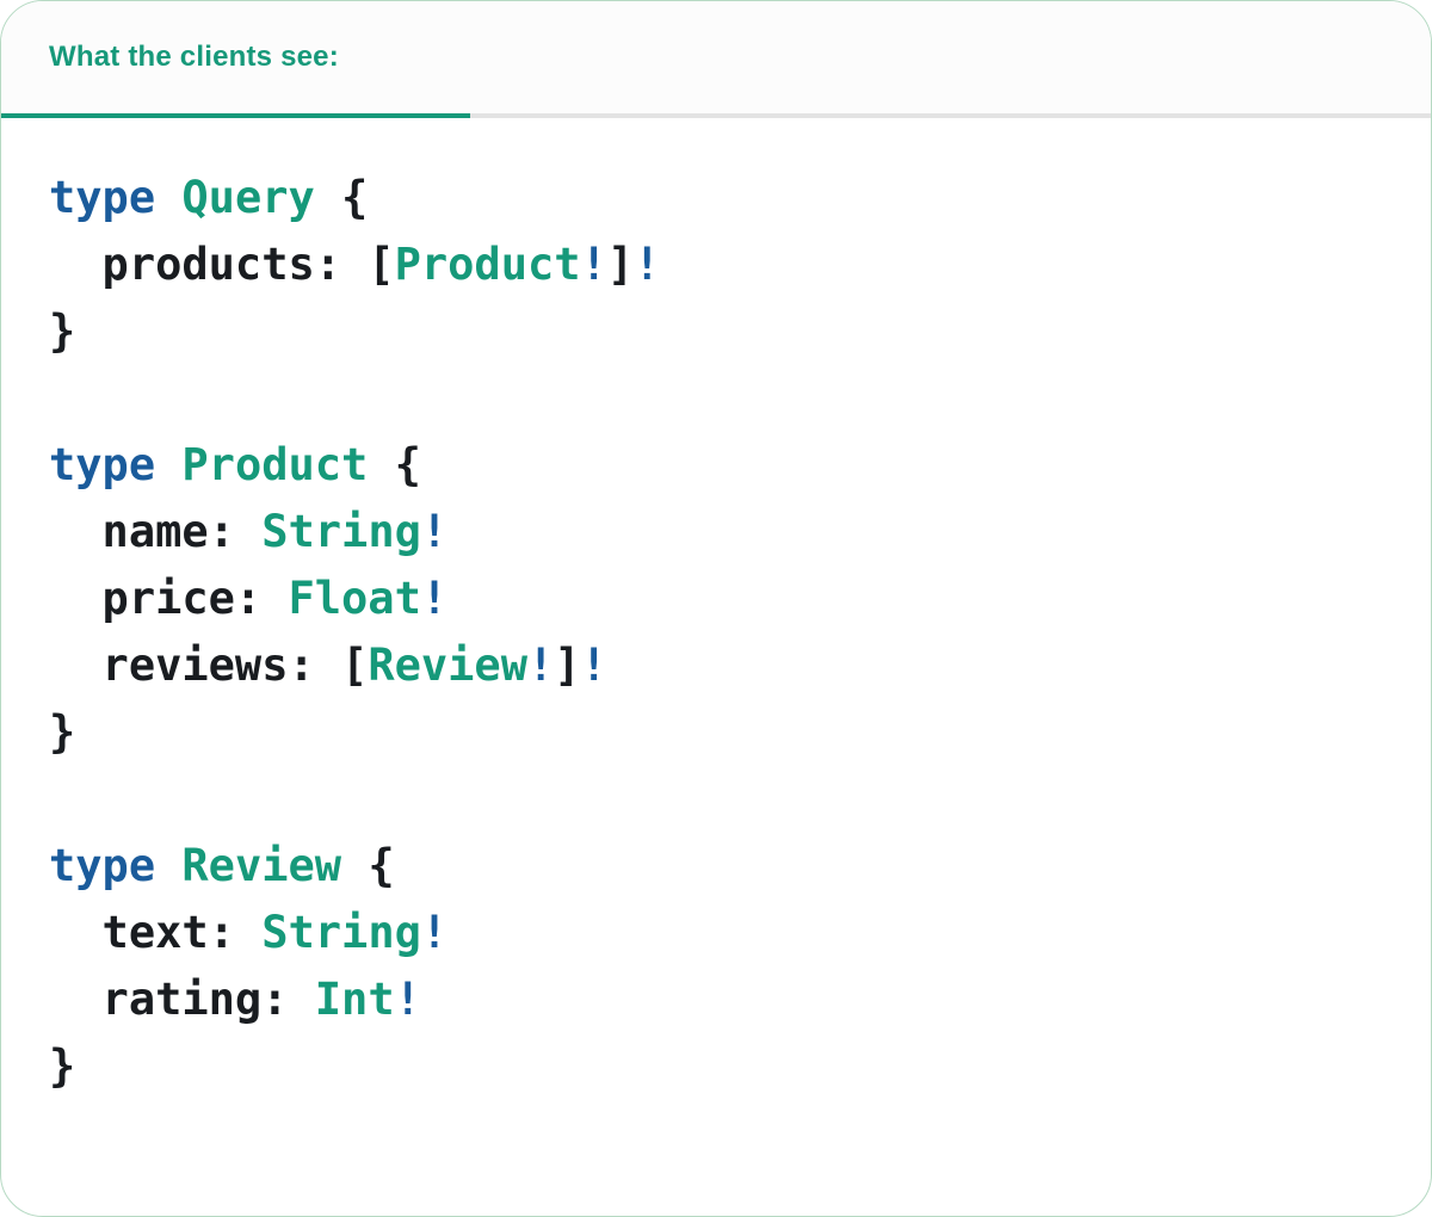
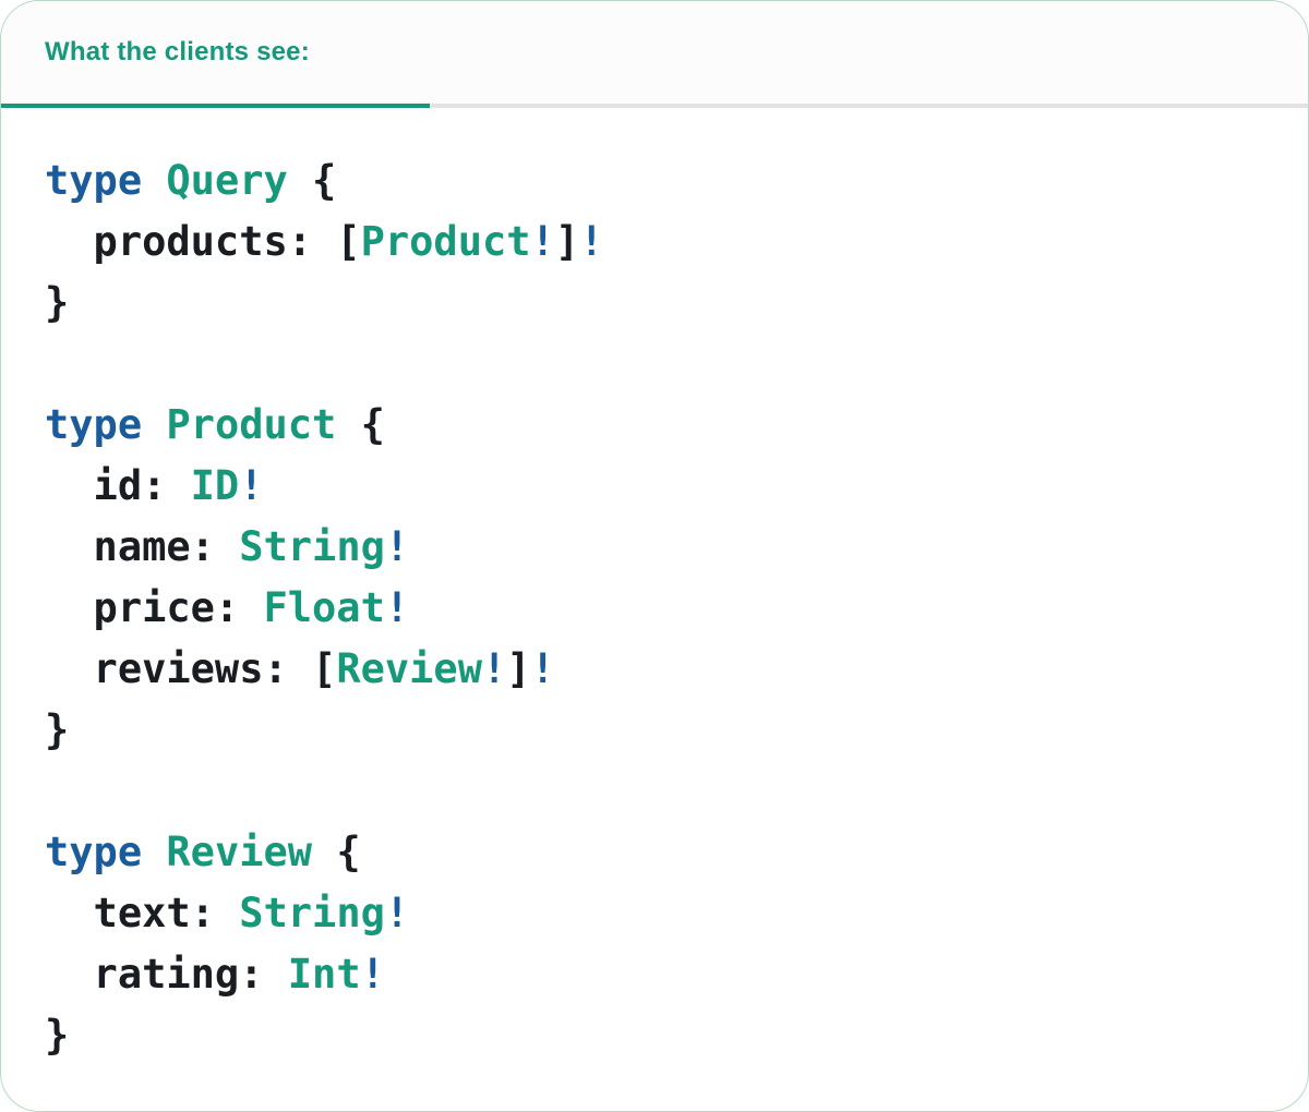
  What the clients see:
  type Query {
  products: [Product!]!
  }
  type Product {
+ id: ID!
  name: String!
  price: Float!
  reviews: [Review!]!
  }
  type Review {
  text: String!
  rating: Int!
  }
